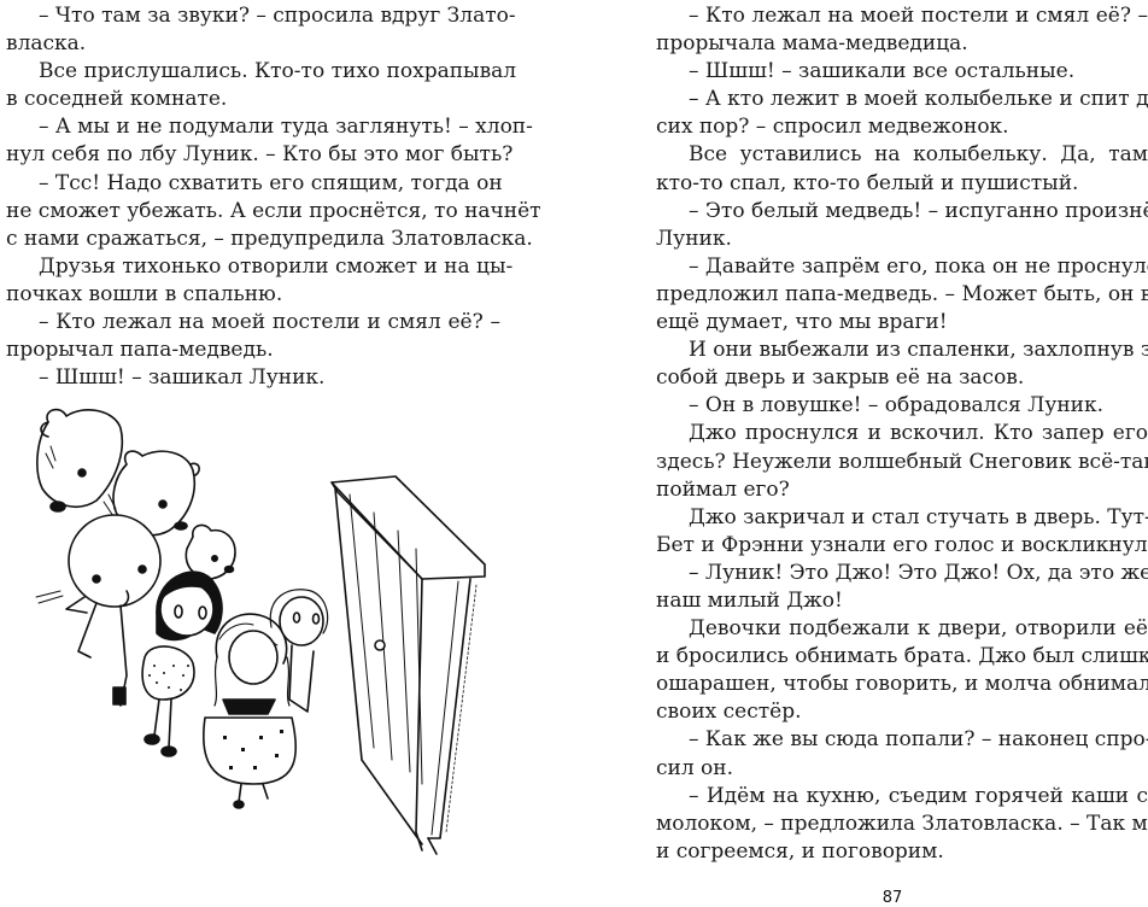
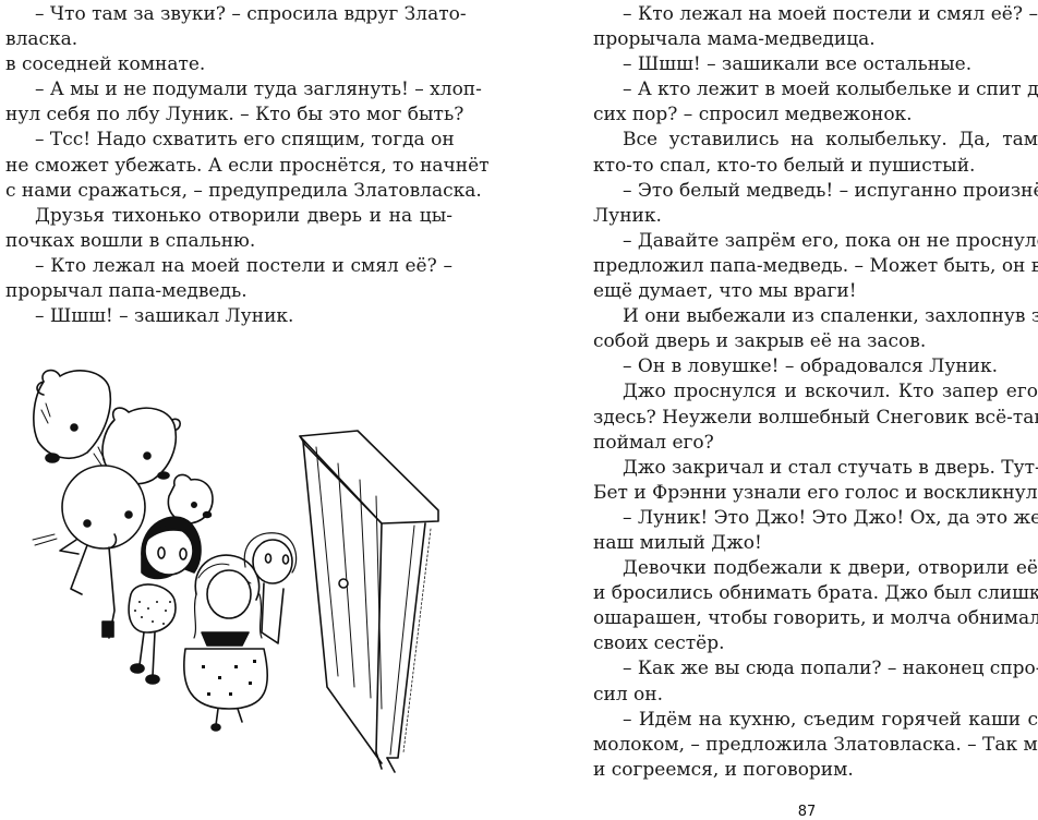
  – Что там за звуки? – спросила вдруг Злато-
  власка.
- Все прислушались. Кто-то тихо похрапывал
  в соседней комнате.
  – А мы и не подумали туда заглянуть! – хлоп-
  нул себя по лбу Луник. – Кто бы это мог быть?
  – Тсс! Надо схватить его спящим, тогда он
  не сможет убежать. А если проснётся, то начнёт
  с нами сражаться, – предупредила Златовласка.
- Друзья тихонько отворили сможет и на цы-
+ Друзья тихонько отворили дверь и на цы-
  почках вошли в спальню.
  – Кто лежал на моей постели и смял её? –
  прорычал папа-медведь.
  – Шшш! – зашикал Луник.
  – Кто лежал на моей постели и смял её? –
  прорычала мама-медведица.
  – Шшш! – зашикали все остальные.
  – А кто лежит в моей колыбельке и спит д
  сих пор? – спросил медвежонок.
  Все уставились на колыбельку. Да, там
  кто-то спал, кто-то белый и пушистый.
  – Это белый медведь! – испуганно произн
  Луник.
  – Давайте запрём его, пока он не проснул
  предложил папа-медведь. – Может быть, он в
  ещё думает, что мы враги!
  И они выбежали из спаленки, захлопнув з
  собой дверь и закрыв её на засов.
  – Он в ловушке! – обрадовался Луник.
  Джо проснулся и вскочил. Кто запер его
  здесь? Неужели волшебный Снеговик всё-та
  поймал его?
  Джо закричал и стал стучать в дверь. Тут
  Бет и Фрэнни узнали его голос и воскликнул
  – Луник! Это Джо! Это Джо! Ох, да это же
  наш милый Джо!
  Девочки подбежали к двери, отворили её
  и бросились обнимать брата. Джо был слишк
  ошарашен, чтобы говорить, и молча обнимал
  своих сестёр.
  – Как же вы сюда попали? – наконец спро
  сил он.
  – Идём на кухню, съедим горячей каши с
  молоком, – предложила Златовласка. – Так м
  и согреемся, и поговорим.
  87
